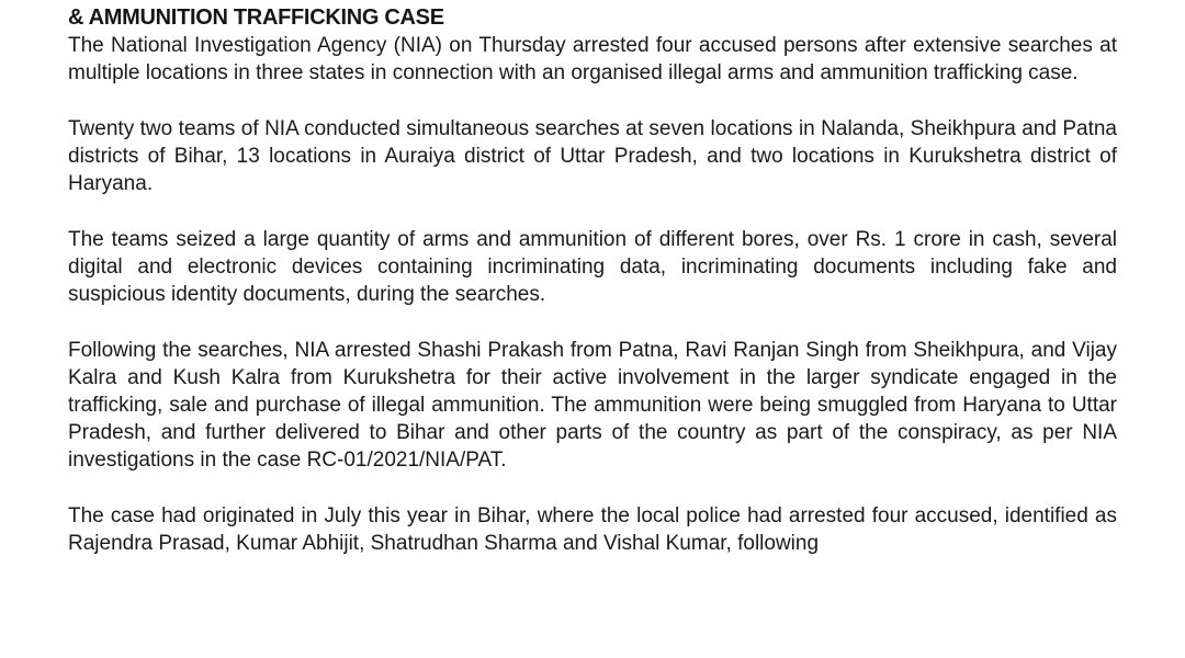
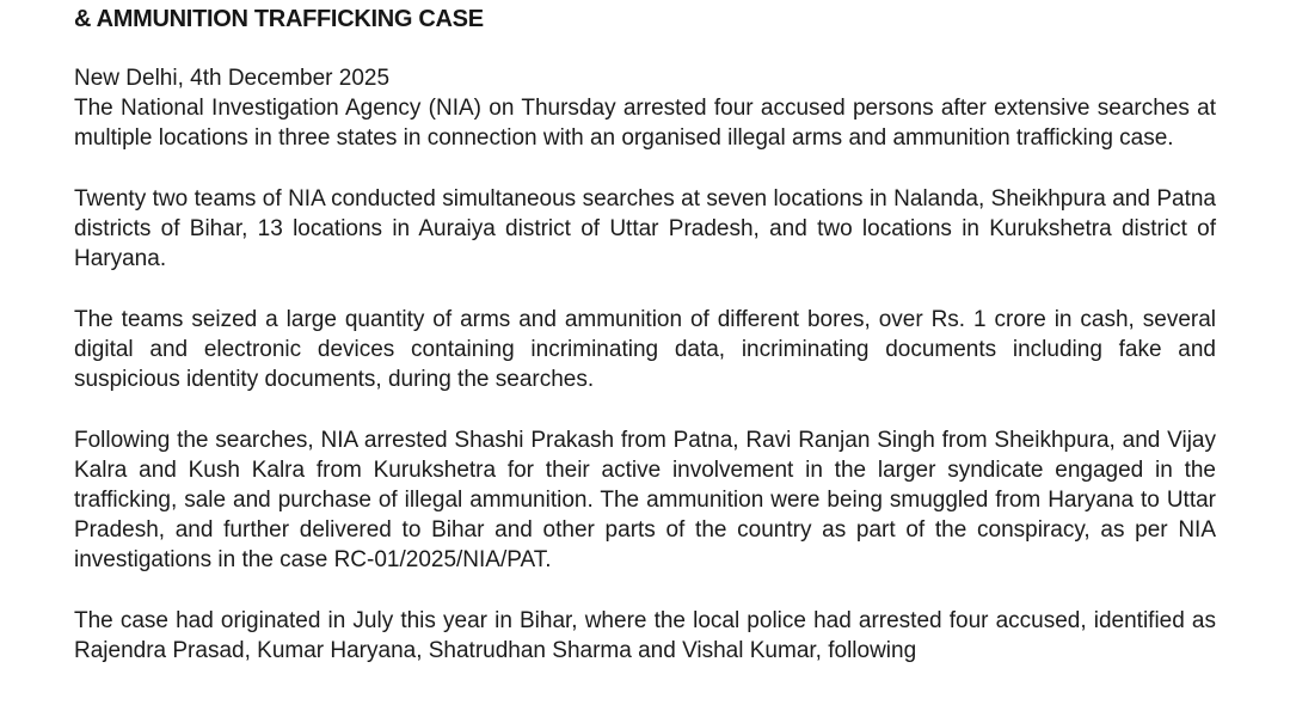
  & AMMUNITION TRAFFICKING CASE
+ New Delhi, 4th December 2025
  The National Investigation Agency (NIA) on Thursday arrested four accused persons after extensive searches at multiple locations in three states in connection with an organised illegal arms and ammunition trafficking case.
  Twenty two teams of NIA conducted simultaneous searches at seven locations in Nalanda, Sheikhpura and Patna districts of Bihar, 13 locations in Auraiya district of Uttar Pradesh, and two locations in Kurukshetra district of Haryana.
  The teams seized a large quantity of arms and ammunition of different bores, over Rs. 1 crore in cash, several digital and electronic devices containing incriminating data, incriminating documents including fake and suspicious identity documents, during the searches.
- Following the searches, NIA arrested Shashi Prakash from Patna, Ravi Ranjan Singh from Sheikhpura, and Vijay Kalra and Kush Kalra from Kurukshetra for their active involvement in the larger syndicate engaged in the trafficking, sale and purchase of illegal ammunition. The ammunition were being smuggled from Haryana to Uttar Pradesh, and further delivered to Bihar and other parts of the country as part of the conspiracy, as per NIA investigations in the case RC-01/2021/NIA/PAT.
+ Following the searches, NIA arrested Shashi Prakash from Patna, Ravi Ranjan Singh from Sheikhpura, and Vijay Kalra and Kush Kalra from Kurukshetra for their active involvement in the larger syndicate engaged in the trafficking, sale and purchase of illegal ammunition. The ammunition were being smuggled from Haryana to Uttar Pradesh, and further delivered to Bihar and other parts of the country as part of the conspiracy, as per NIA investigations in the case RC-01/2025/NIA/PAT.
- The case had originated in July this year in Bihar, where the local police had arrested four accused, identified as Rajendra Prasad, Kumar Abhijit, Shatrudhan Sharma and Vishal Kumar, following
+ The case had originated in July this year in Bihar, where the local police had arrested four accused, identified as Rajendra Prasad, Kumar Haryana, Shatrudhan Sharma and Vishal Kumar, following
